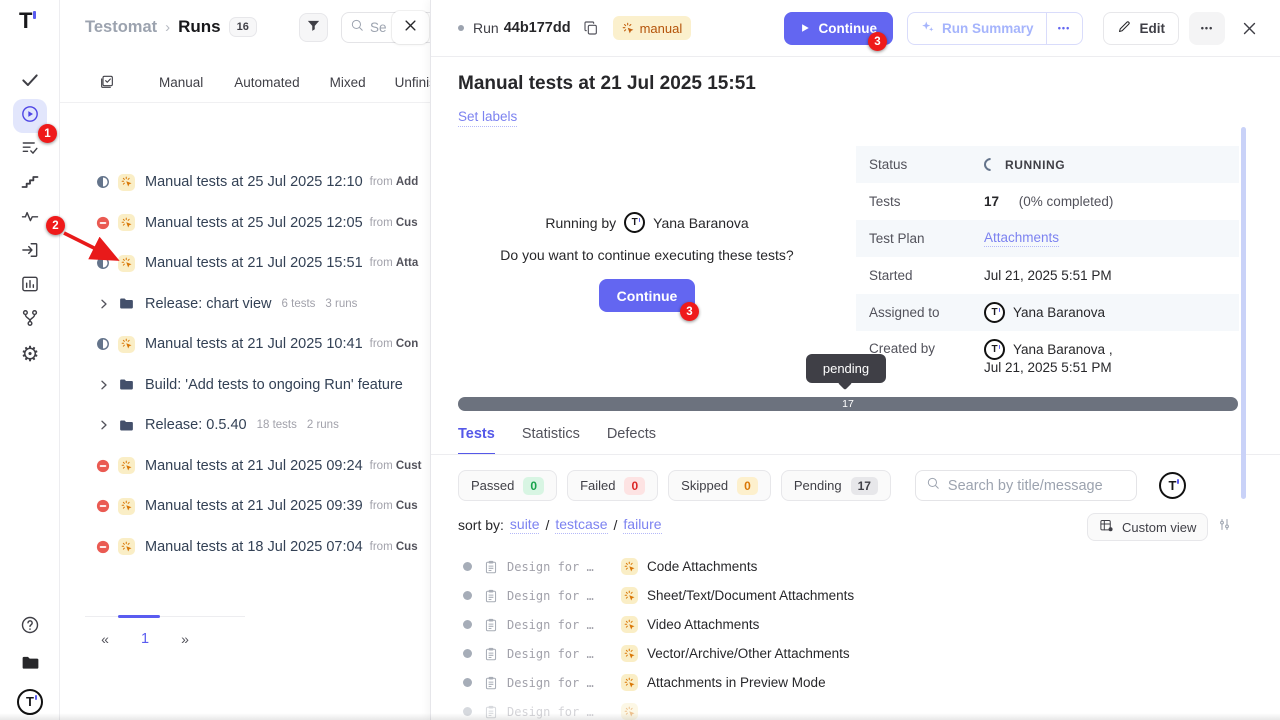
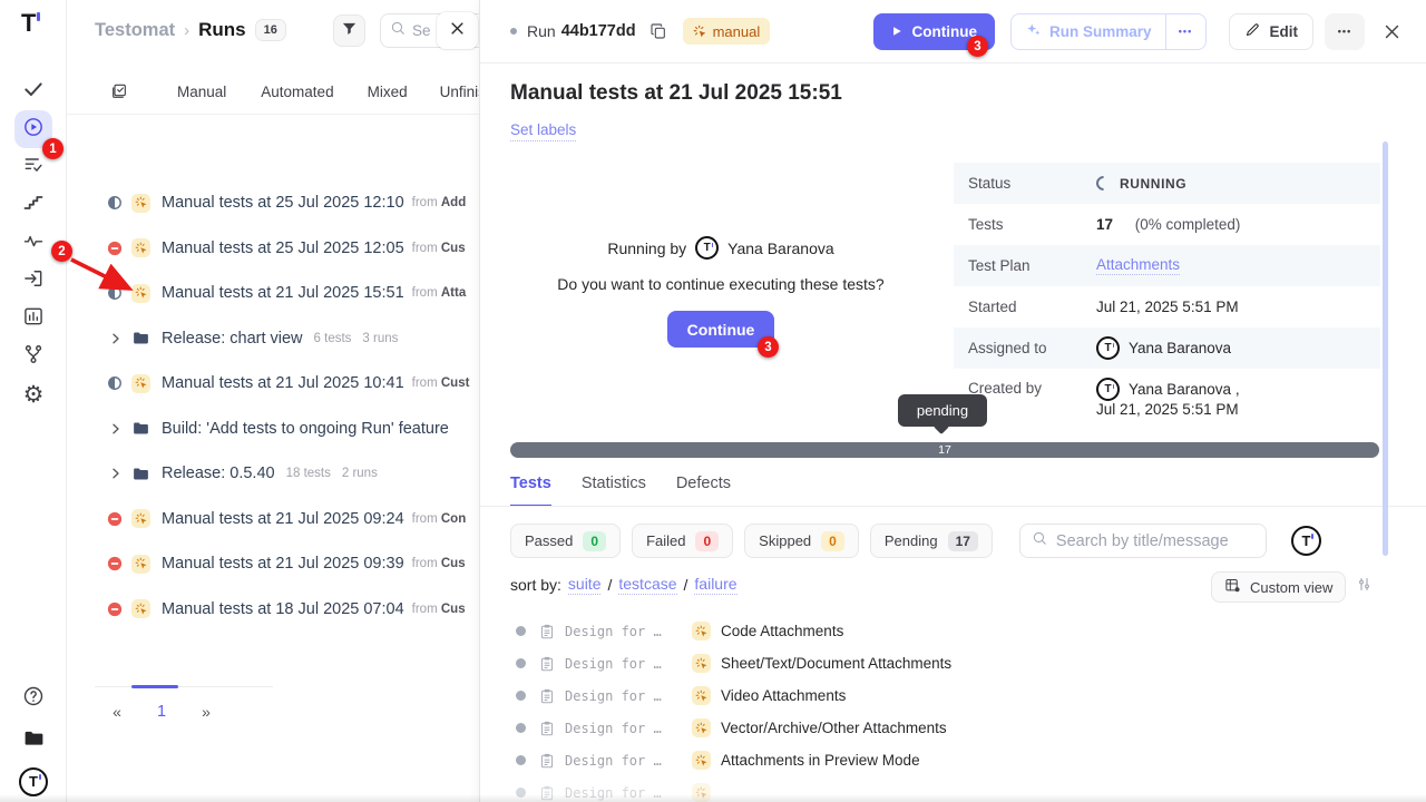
  T
  ⚙
  T
  Testomat
  ›
  Runs
  16
  Se
  Manual
  Automated
  Mixed
  Manual tests at 25 Jul 2025 12:10
  from Add
  Manual tests at 25 Jul 2025 12:05
  from Cus
  Manual tests at 21 Jul 2025 15:51
  from Atta
  Release: chart view
  6 tests
  3 runs
  Manual tests at 21 Jul 2025 10:41
- from Con
+ from Cust
  Build: 'Add tests to ongoing Run' feature
  Release: 0.5.40
  18 tests
  2 runs
  Manual tests at 21 Jul 2025 09:24
- from Cust
+ from Con
  Manual tests at 21 Jul 2025 09:39
  from Cus
  Manual tests at 18 Jul 2025 07:04
  from Cus
  «
  1
  »
  Run
  44b177dd
  manual
  Continue
  Run Summary
  •••
  Edit
  •••
  Manual tests at 21 Jul 2025 15:51
  Set labels
  Running by
  T
  Yana Baranova
  Do you want to continue executing these tests?
  Continue
  Status
  RUNNING
  Tests
  17
  (0% completed)
  Test Plan
  Attachments
  Started
  Jul 21, 2025 5:51 PM
  Assigned to
  T
  Yana Baranova
  Created by
  T
  Yana Baranova ,
  Jul 21, 2025 5:51 PM
  pending
  17
  Tests
  Statistics
  Defects
  Passed
  0
  Failed
  0
  Skipped
  0
  Pending
  17
  Search by title/message
  T
  sort by:
  suite
  /
  testcase
  /
  failure
  Custom view
  Design for …
  Code Attachments
  Design for …
  Sheet/Text/Document Attachments
  Design for …
  Video Attachments
  Design for …
  Vector/Archive/Other Attachments
  Design for …
  Attachments in Preview Mode
  Design for …
  1
  2
  3
  3
